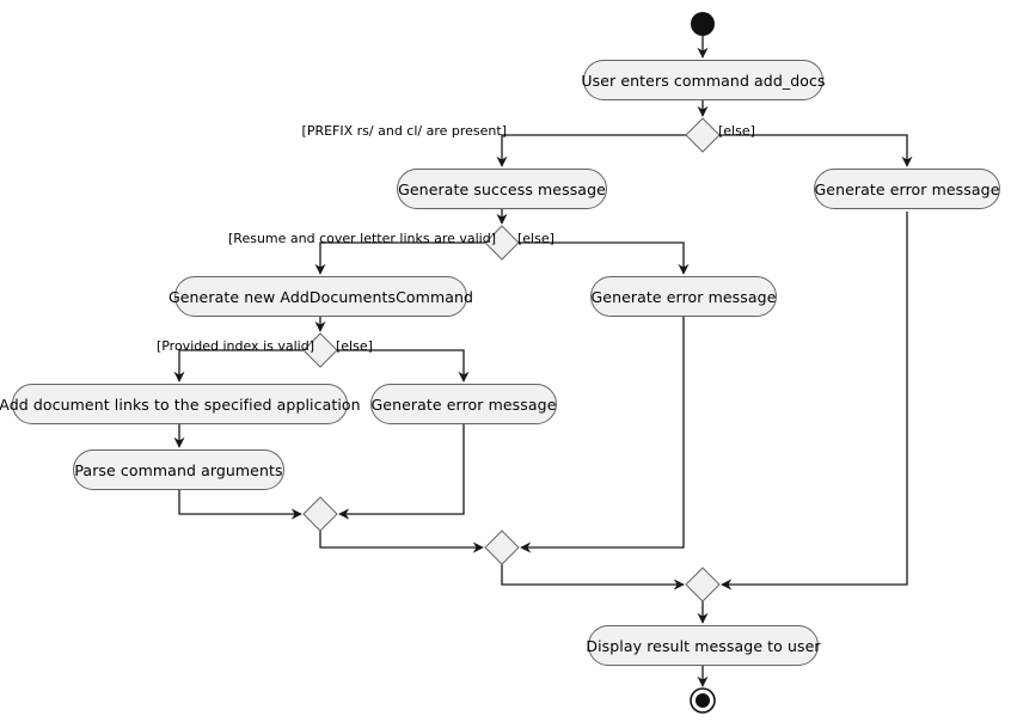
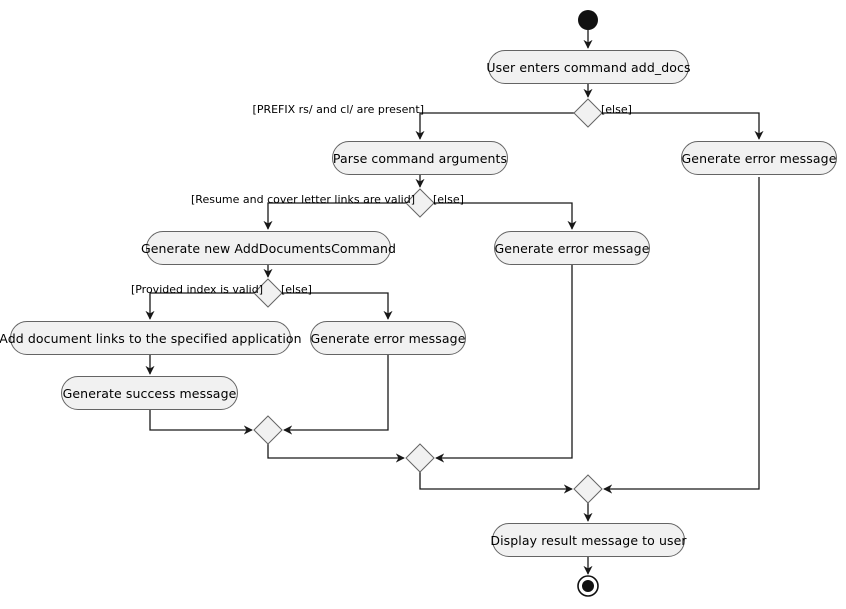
  User enters command add_docs
- Generate success message
+ Parse command arguments
  Generate error message
  Generate new AddDocumentsCommand
  Generate error message
  Add document links to the specified application
  Generate error message
- Parse command arguments
+ Generate success message
  Display result message to user
  [PREFIX rs/ and cl/ are present]
  [else]
  [Resume and cover letter links are valid]
  [else]
  [Provided index is valid]
  [else]
